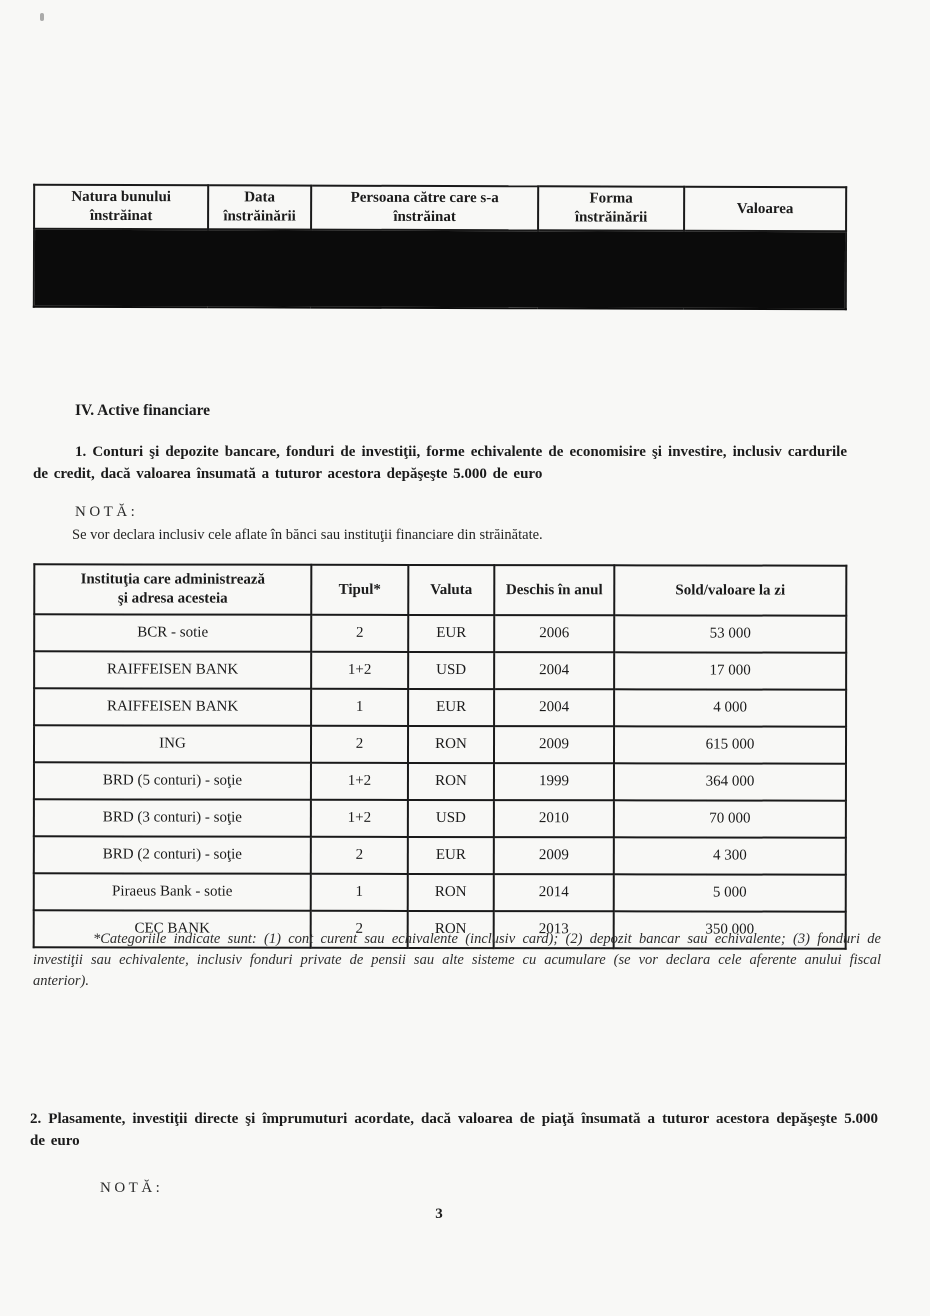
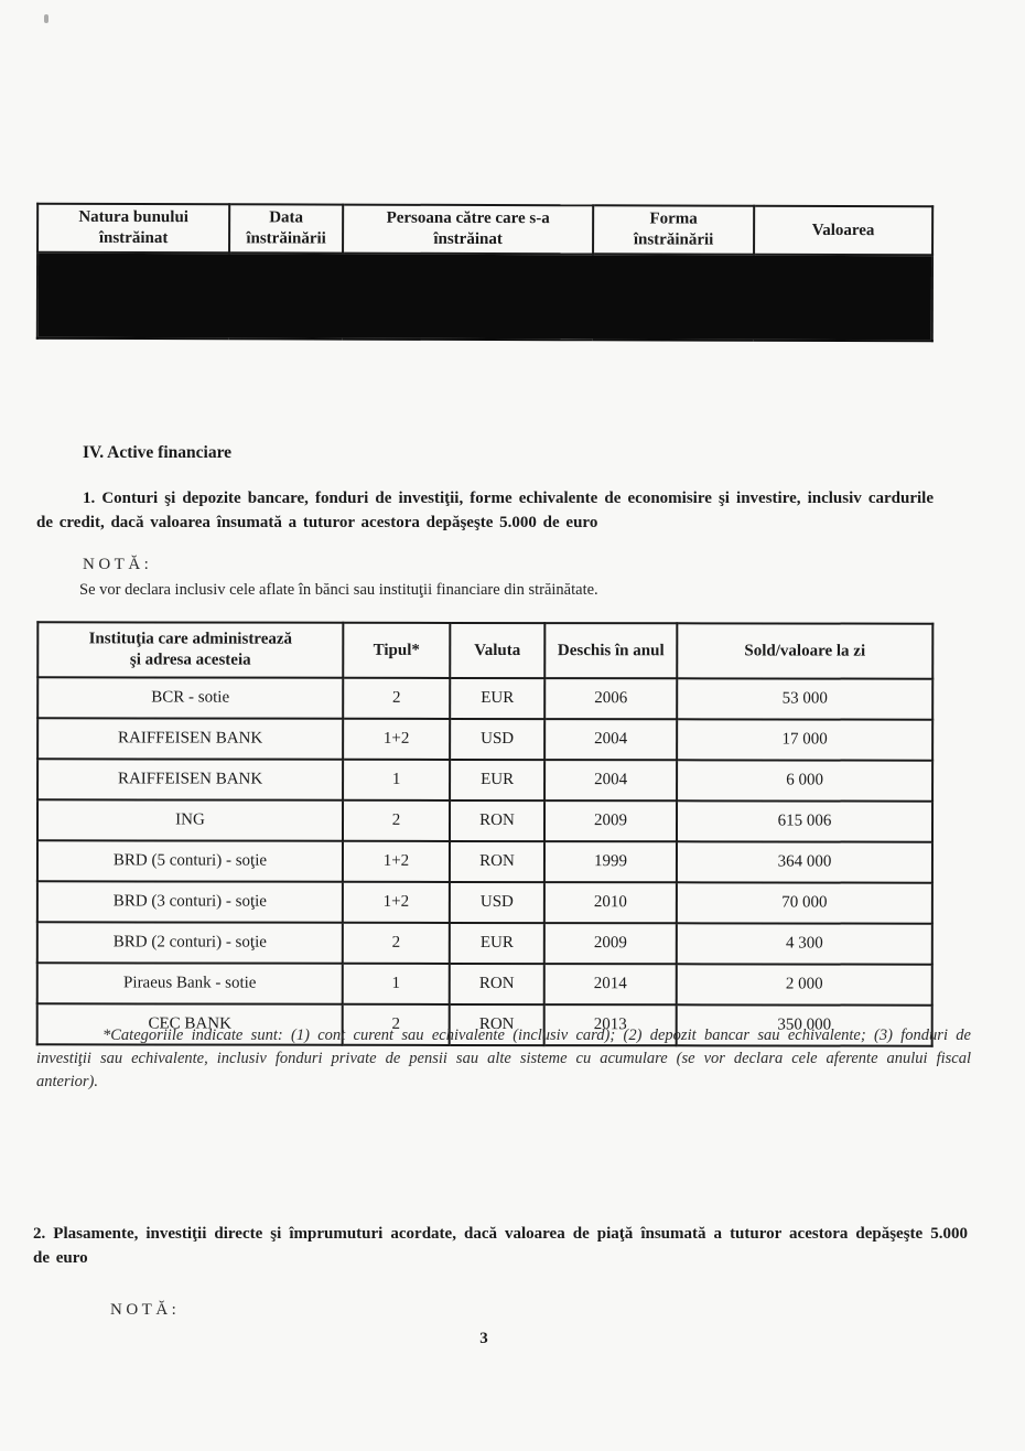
  	Natura bunului înstrăinat	Data înstrăinării	Persoana către care s-a înstrăinat	Forma înstrăinării	Valoarea
  IV. Active financiare
  1. Conturi şi depozite bancare, fonduri de investiţii, forme echivalente de economisire şi investire, inclusiv cardurile de credit, dacă valoarea însumată a tuturor acestora depăşeşte 5.000 de euro
  NOTĂ:
  Se vor declara inclusiv cele aflate în bănci sau instituţii financiare din străinătate.
  	Instituţia care administrează şi adresa acesteia	Tipul*	Valuta	Deschis în anul	Sold/valoare la zi
  BCR - sotie	2	EUR	2006	53 000
  RAIFFEISEN BANK	1+2	USD	2004	17 000
- RAIFFEISEN BANK	1	EUR	2004	4 000
+ RAIFFEISEN BANK	1	EUR	2004	6 000
- ING	2	RON	2009	615 000
+ ING	2	RON	2009	615 006
  BRD (5 conturi) - soţie	1+2	RON	1999	364 000
  BRD (3 conturi) - soţie	1+2	USD	2010	70 000
  BRD (2 conturi) - soţie	2	EUR	2009	4 300
- Piraeus Bank - sotie	1	RON	2014	5 000
+ Piraeus Bank - sotie	1	RON	2014	2 000
  CEC BANK	2	RON	2013	350 000
  *Categoriile indicate sunt: (1) cont curent sau echivalente (inclusiv card); (2) depozit bancar sau echivalente; (3) fonduri de investiţii sau echivalente, inclusiv fonduri private de pensii sau alte sisteme cu acumulare (se vor declara cele aferente anului fiscal anterior).
  2. Plasamente, investiţii directe şi împrumuturi acordate, dacă valoarea de piaţă însumată a tuturor acestora depăşeşte 5.000 de euro
  NOTĂ:
  3
